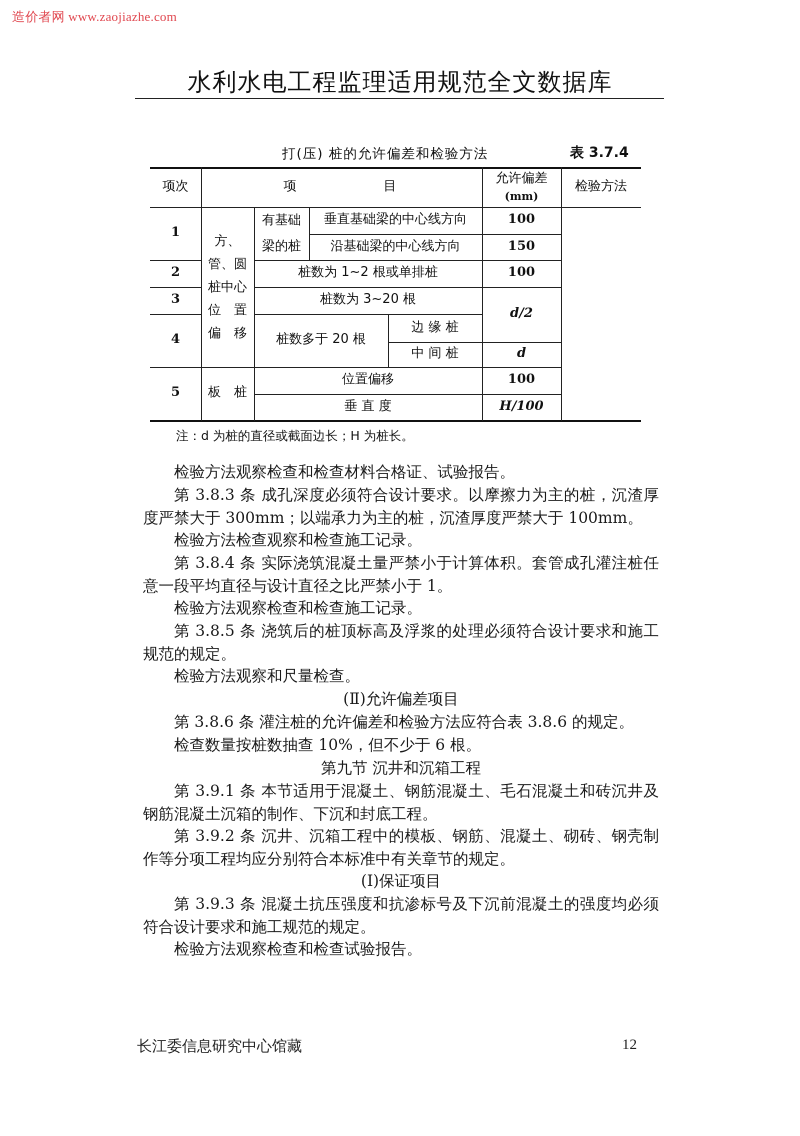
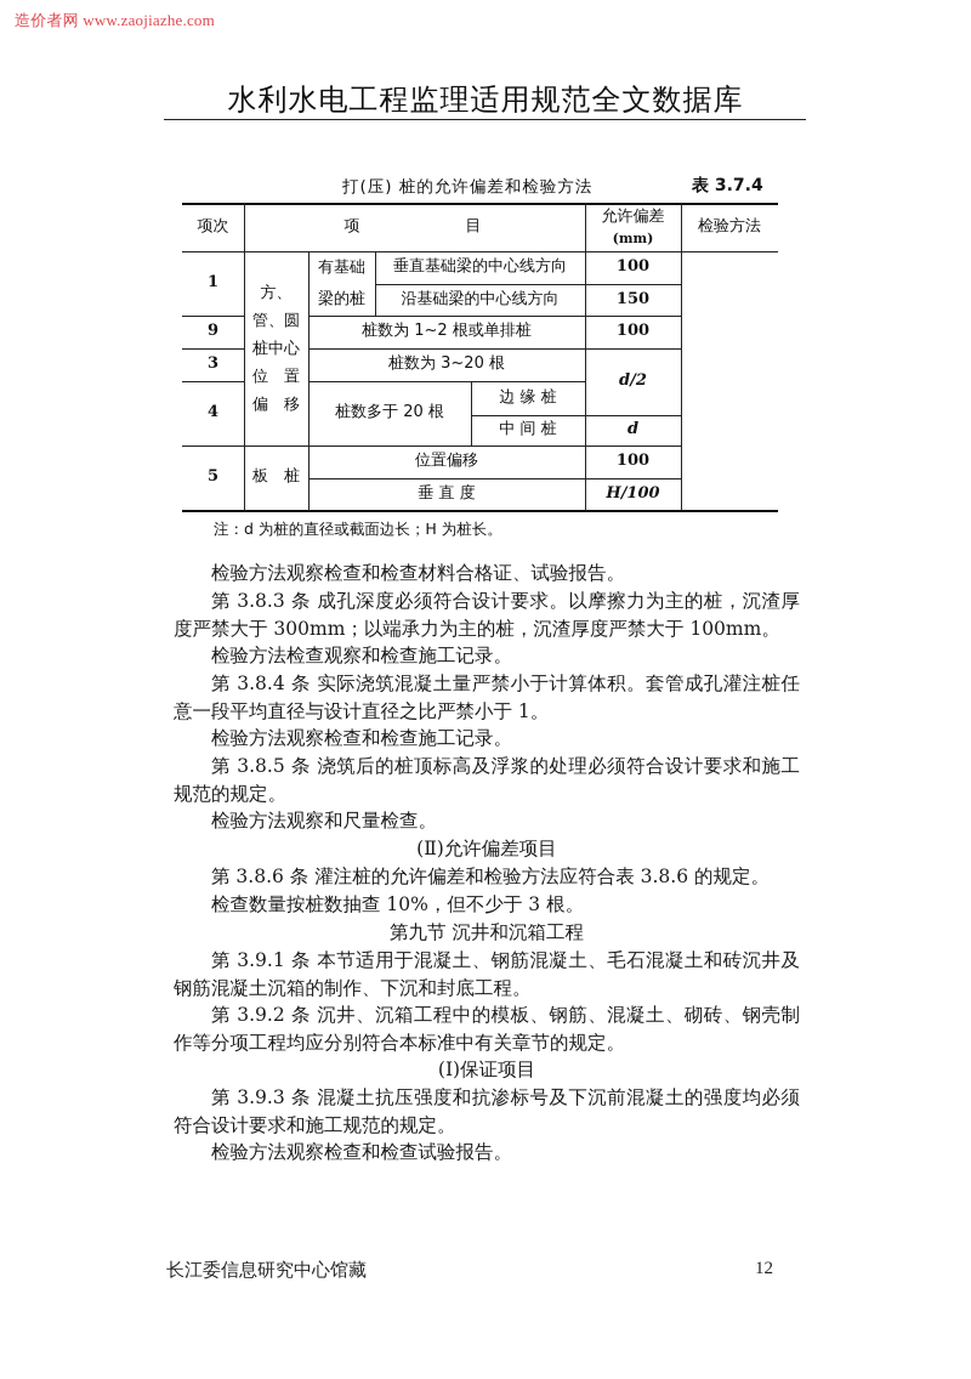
  造价者网 www.zaojiazhe.com
  水利水电工程监理适用规范全文数据库
  打(压) 桩的允许偏差和检验方法
  表 3.7.4
  项次
  项
  目
  允许偏差
  (mm)
  检验方法
  1
- 2
+ 9
  3
  4
  5
  方、
  管、圆
  桩中心
  位 置
  偏 移
  板 桩
  有基础
  梁的桩
  垂直基础梁的中心线方向
  沿基础梁的中心线方向
  桩数为 1~2 根或单排桩
  桩数为 3~20 根
  桩数多于 20 根
  边 缘 桩
  中 间 桩
  位置偏移
  垂 直 度
  100
  150
  100
  d/2
  d
  100
  H/100
  注：d 为桩的直径或截面边长；H 为桩长。
  检验方法观察检查和检查材料合格证、试验报告。
  第 3.8.3 条 成孔深度必须符合设计要求。以摩擦力为主的桩，沉渣厚度严禁大于 300mm；以端承力为主的桩，沉渣厚度严禁大于 100mm。
  检验方法检查观察和检查施工记录。
  第 3.8.4 条 实际浇筑混凝土量严禁小于计算体积。套管成孔灌注桩任意一段平均直径与设计直径之比严禁小于 1。
  检验方法观察检查和检查施工记录。
  第 3.8.5 条 浇筑后的桩顶标高及浮浆的处理必须符合设计要求和施工规范的规定。
  检验方法观察和尺量检查。
  (Ⅱ)允许偏差项目
  第 3.8.6 条 灌注桩的允许偏差和检验方法应符合表 3.8.6 的规定。
- 检查数量按桩数抽查 10%，但不少于 6 根。
+ 检查数量按桩数抽查 10%，但不少于 3 根。
  第九节 沉井和沉箱工程
  第 3.9.1 条 本节适用于混凝土、钢筋混凝土、毛石混凝土和砖沉井及钢筋混凝土沉箱的制作、下沉和封底工程。
  第 3.9.2 条 沉井、沉箱工程中的模板、钢筋、混凝土、砌砖、钢壳制作等分项工程均应分别符合本标准中有关章节的规定。
  (Ⅰ)保证项目
  第 3.9.3 条 混凝土抗压强度和抗渗标号及下沉前混凝土的强度均必须符合设计要求和施工规范的规定。
  检验方法观察检查和检查试验报告。
  长江委信息研究中心馆藏
  12
